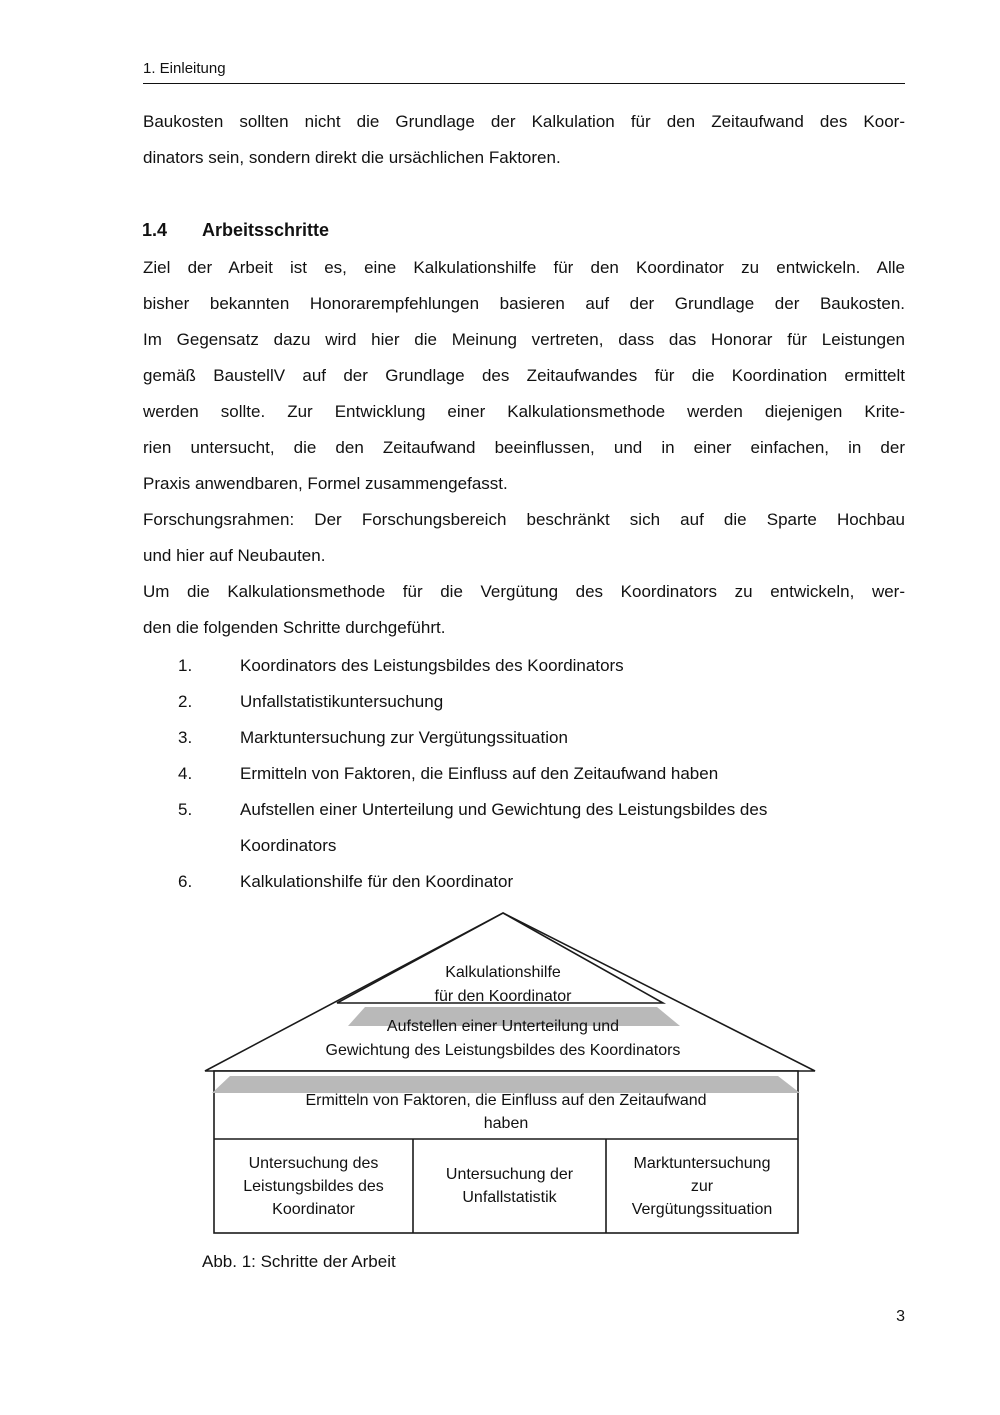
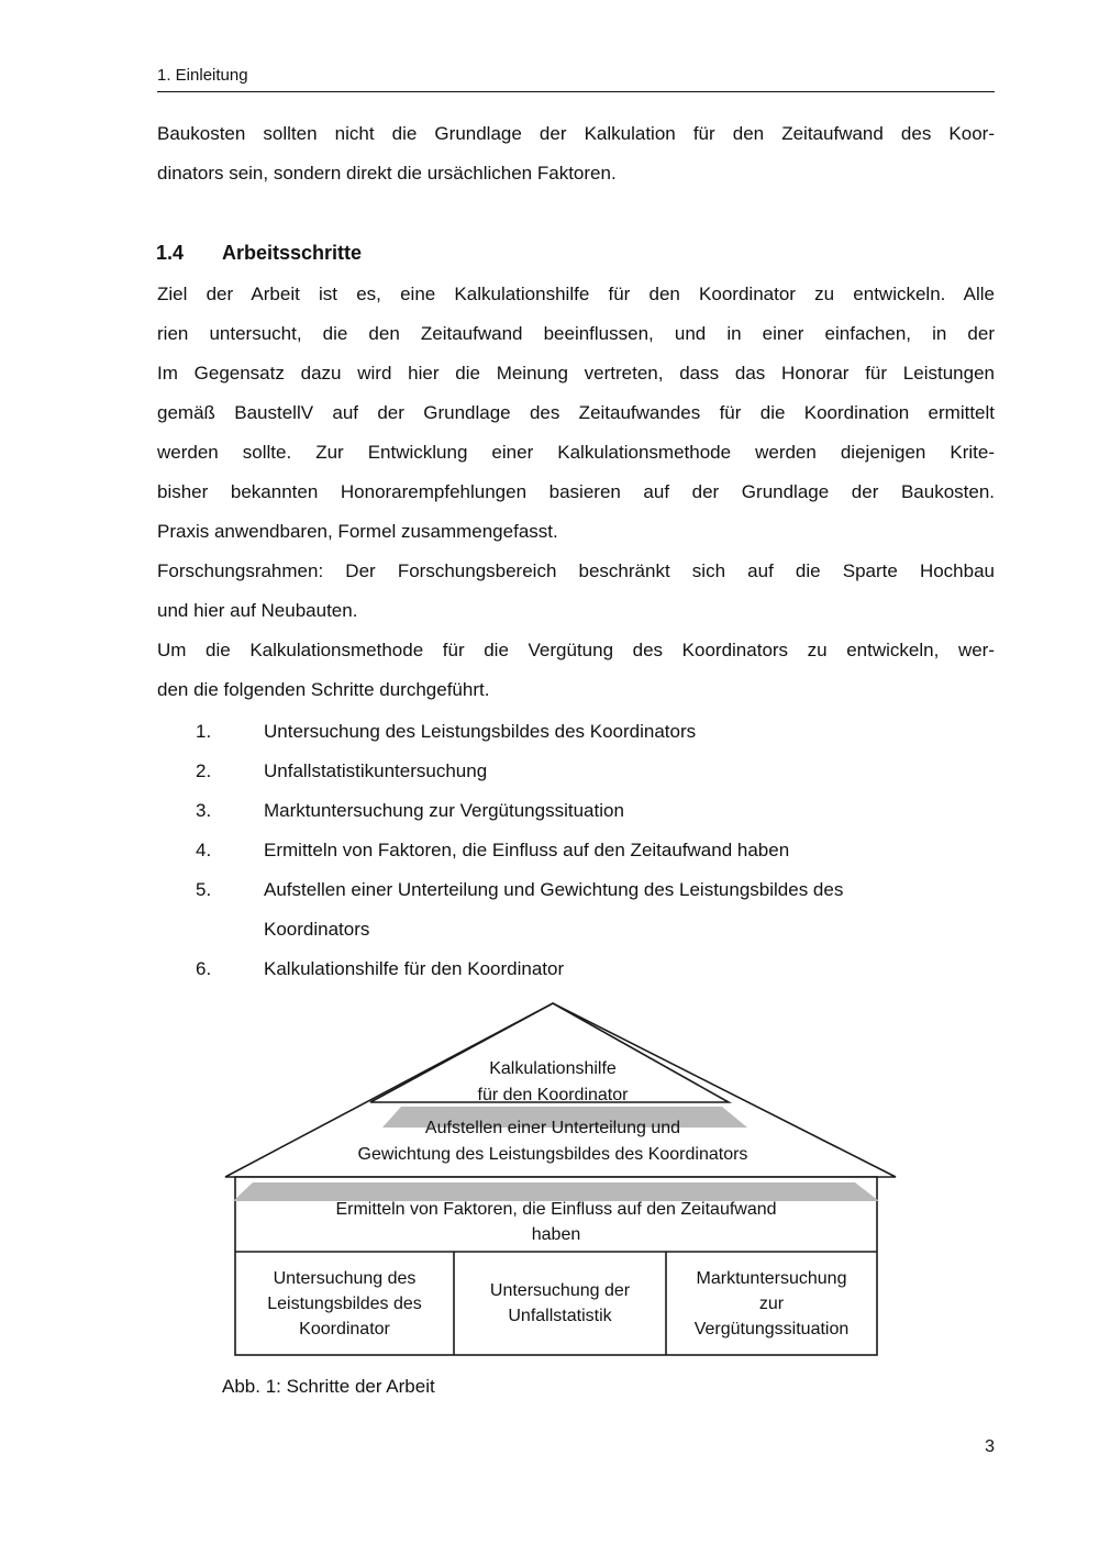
  1. Einleitung
  Baukosten sollten nicht die Grundlage der Kalkulation für den Zeitaufwand des Koor-
  dinators sein, sondern direkt die ursächlichen Faktoren.
  1.4 Arbeitsschritte
  Ziel der Arbeit ist es, eine Kalkulationshilfe für den Koordinator zu entwickeln. Alle
- bisher bekannten Honorarempfehlungen basieren auf der Grundlage der Baukosten.
+ rien untersucht, die den Zeitaufwand beeinflussen, und in einer einfachen, in der
  Im Gegensatz dazu wird hier die Meinung vertreten, dass das Honorar für Leistungen
  gemäß BaustellV auf der Grundlage des Zeitaufwandes für die Koordination ermittelt
  werden sollte. Zur Entwicklung einer Kalkulationsmethode werden diejenigen Krite-
- rien untersucht, die den Zeitaufwand beeinflussen, und in einer einfachen, in der
+ bisher bekannten Honorarempfehlungen basieren auf der Grundlage der Baukosten.
  Praxis anwendbaren, Formel zusammengefasst.
  Forschungsrahmen: Der Forschungsbereich beschränkt sich auf die Sparte Hochbau
  und hier auf Neubauten.
  Um die Kalkulationsmethode für die Vergütung des Koordinators zu entwickeln, wer-
  den die folgenden Schritte durchgeführt.
  1.
- Koordinators des Leistungsbildes des Koordinators
+ Untersuchung des Leistungsbildes des Koordinators
  2.
  Unfallstatistikuntersuchung
  3.
  Marktuntersuchung zur Vergütungssituation
  4.
  Ermitteln von Faktoren, die Einfluss auf den Zeitaufwand haben
  5.
  Aufstellen einer Unterteilung und Gewichtung des Leistungsbildes des
  Koordinators
  6.
  Kalkulationshilfe für den Koordinator
  Kalkulationshilfe
  für den Koordinator
  Aufstellen einer Unterteilung und
  Gewichtung des Leistungsbildes des Koordinators
  Ermitteln von Faktoren, die Einfluss auf den Zeitaufwand
  haben
  Untersuchung des
  Leistungsbildes des
  Koordinator
  Untersuchung der
  Unfallstatistik
  Marktuntersuchung
  zur
  Vergütungssituation
  Abb. 1: Schritte der Arbeit
  3
